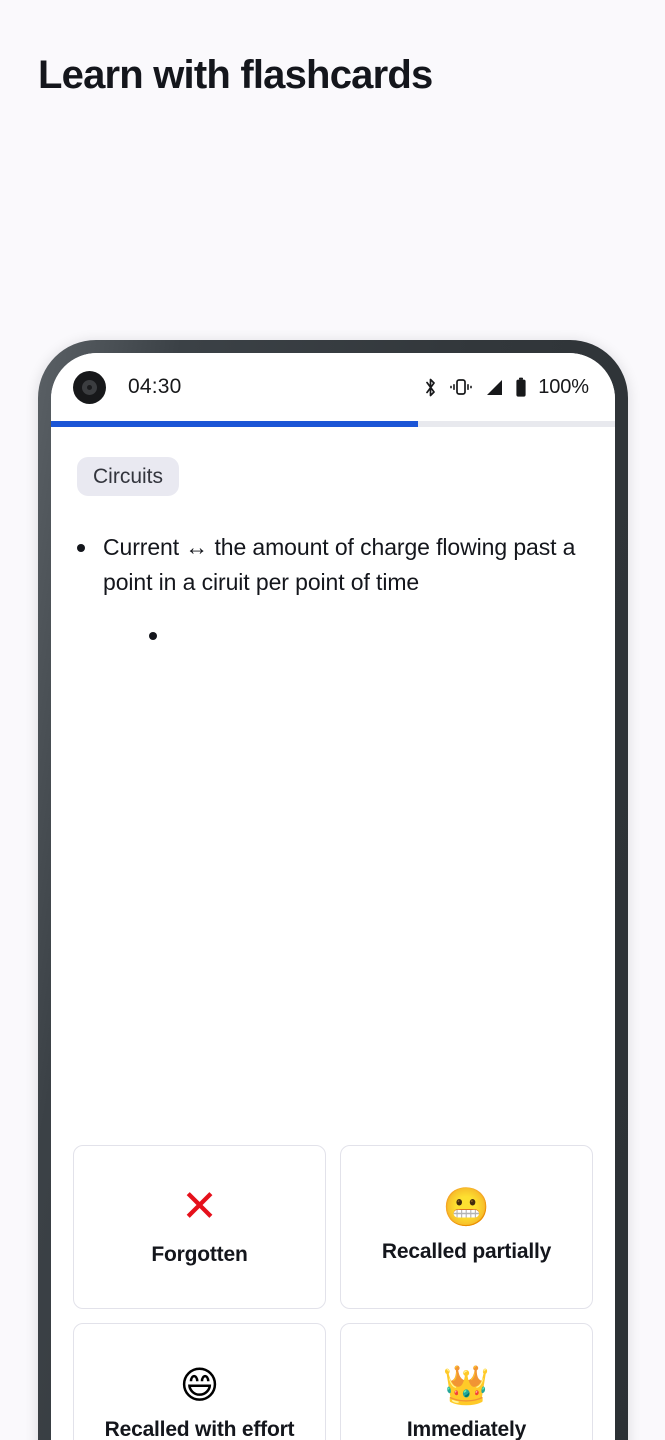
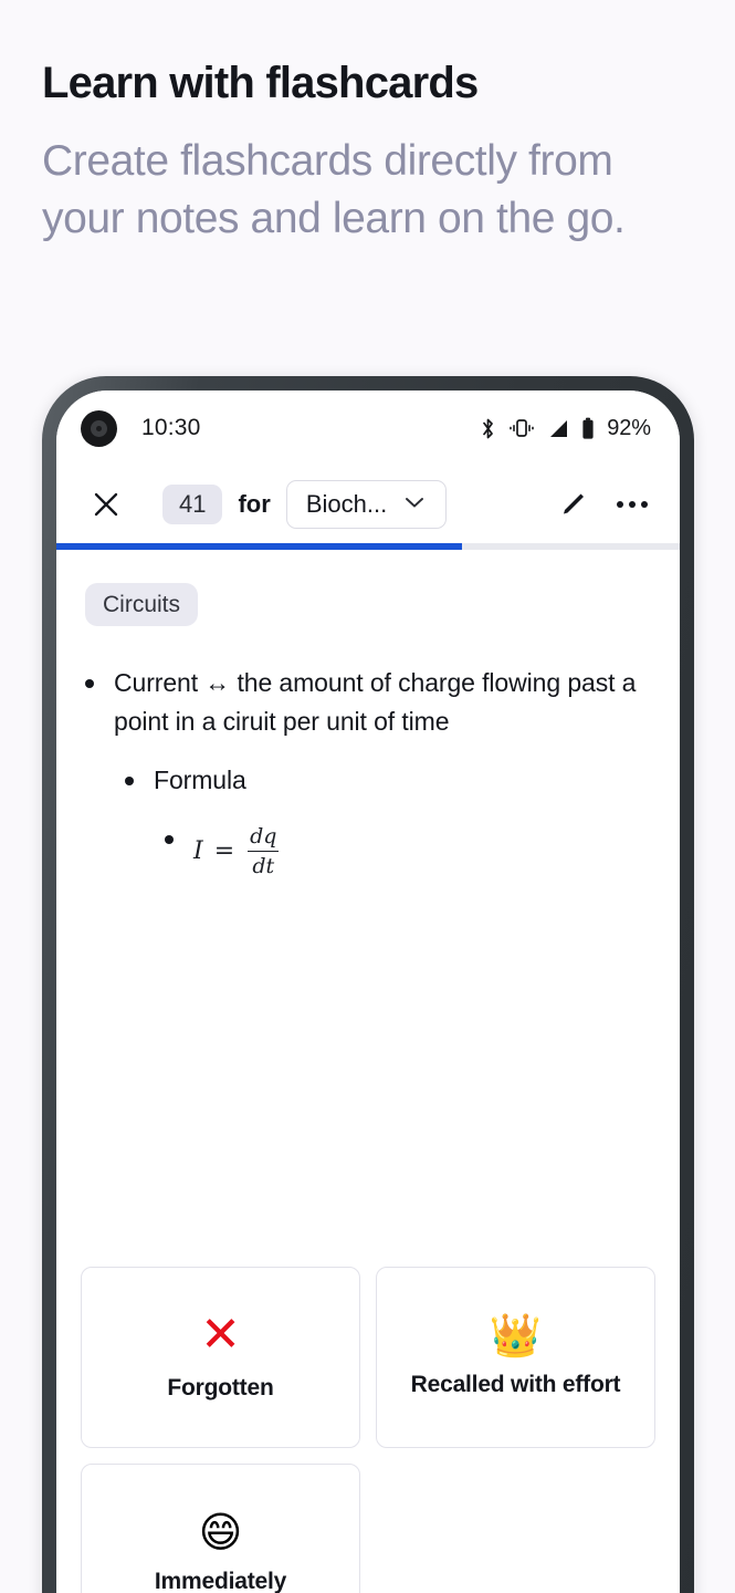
  Learn with flashcards
+ Create flashcards directly from your notes and learn on the go.
- 04:30
+ 10:30
- 100%
+ 92%
+ 41
+ for
+ Bioch...
  Circuits
- Current ↔ the amount of charge flowing past a point in a ciruit per point of time
+ Current ↔ the amount of charge flowing past a point in a ciruit per unit of time
+ Formula
+ I
+ =
+ dq
+ dt
  ✕
  Forgotten
- 😬
- Recalled partially
- 😄
+ 👑
  Recalled with effort
- 👑
+ 😄
  Immediately
